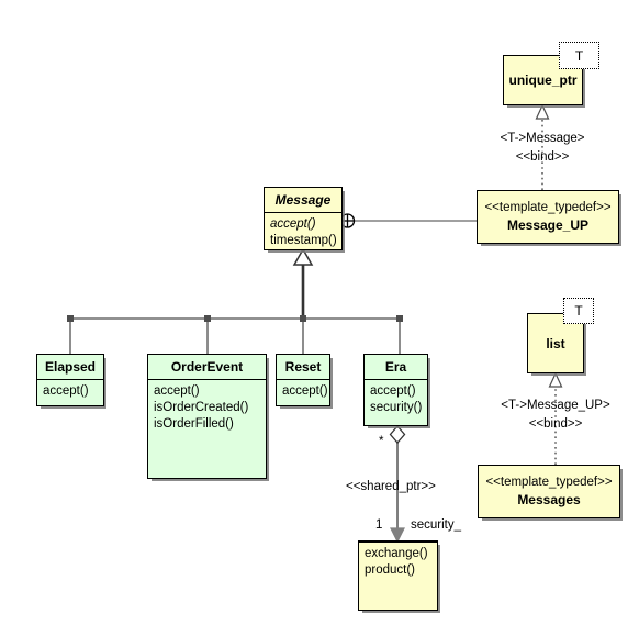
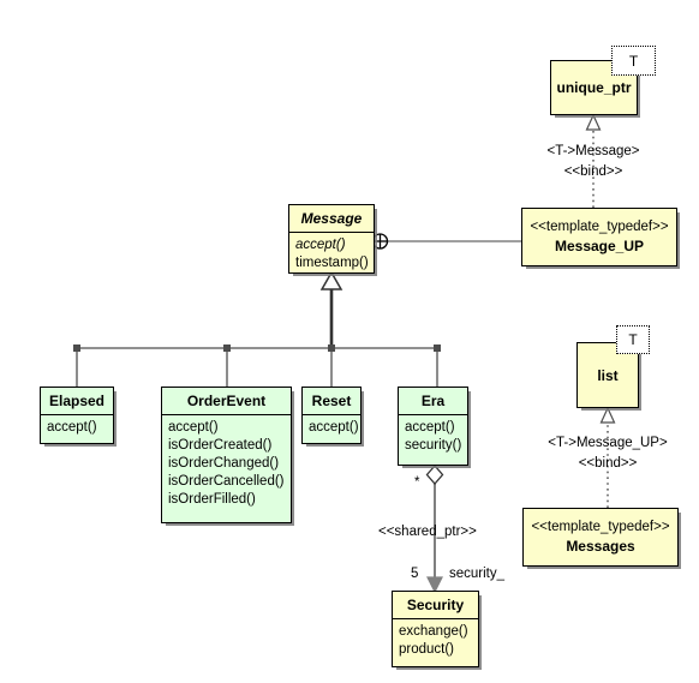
  T
  unique_ptr
  <T->Message>
  <<bind>>
  <<template_typedef>>
  Message_UP
  Message
  accept()
  timestamp()
  Elapsed
  accept()
  OrderEvent
  accept()
  isOrderCreated()
+ isOrderChanged()
+ isOrderCancelled()
  isOrderFilled()
  Reset
  accept()
  Era
  accept()
  security()
  *
  <<shared_ptr>>
- 1
+ 5
  security_
+ Security
  exchange()
  product()
  T
  list
  <T->Message_UP>
  <<bind>>
  <<template_typedef>>
  Messages
